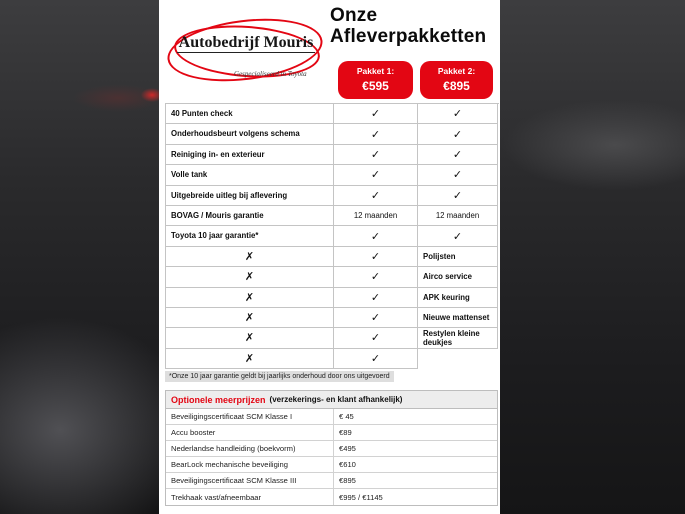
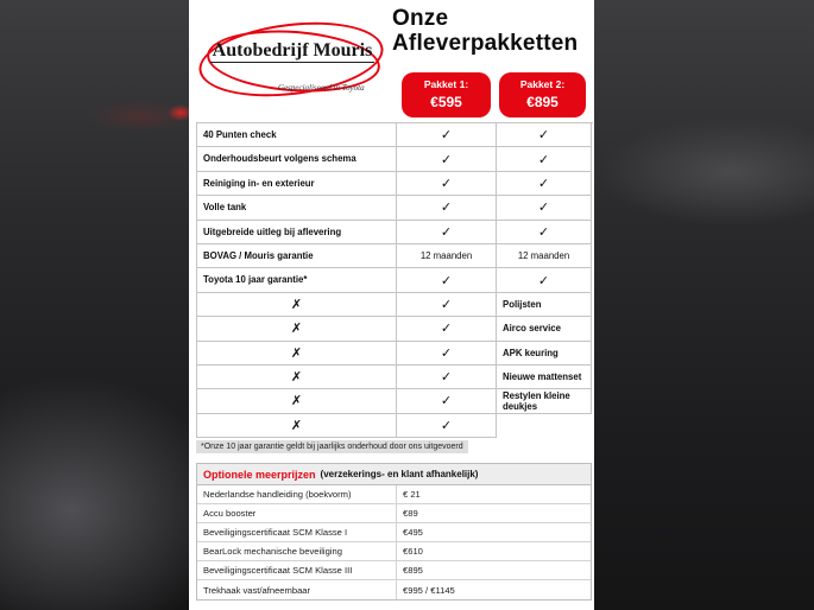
  Autobedrijf Mouris
  Gespecialiseerd in Toyota
  Onze Afleverpakketten
  Pakket 1:
  €595
  Pakket 2:
  €895
  40 Punten check
  ✓
  ✓
  Onderhoudsbeurt volgens schema
  ✓
  ✓
  Reiniging in- en exterieur
  ✓
  ✓
  Volle tank
  ✓
  ✓
  Uitgebreide uitleg bij aflevering
  ✓
  ✓
  BOVAG / Mouris garantie
  12 maanden
  12 maanden
  Toyota 10 jaar garantie*
  ✓
  ✓
  ✗
  ✓
  Polijsten
  ✗
  ✓
  Airco service
  ✗
  ✓
  APK keuring
  ✗
  ✓
  Nieuwe mattenset
  ✗
  ✓
  Restylen kleine deukjes
  ✗
  ✓
  Optionele meerprijzen
  (verzekerings- en klant afhankelijk)
- Beveiligingscertificaat SCM Klasse I
+ Nederlandse handleiding (boekvorm)
- € 45
+ € 21
  Accu booster
  €89
- Nederlandse handleiding (boekvorm)
+ Beveiligingscertificaat SCM Klasse I
  €495
  BearLock mechanische beveiliging
  €610
  Beveiligingscertificaat SCM Klasse III
  €895
  Trekhaak vast/afneembaar
  €995 / €1145
